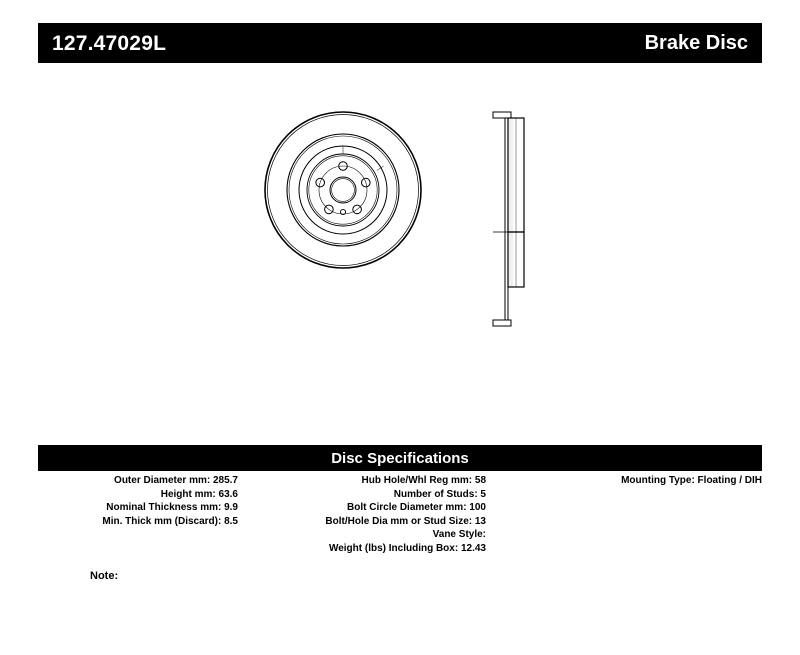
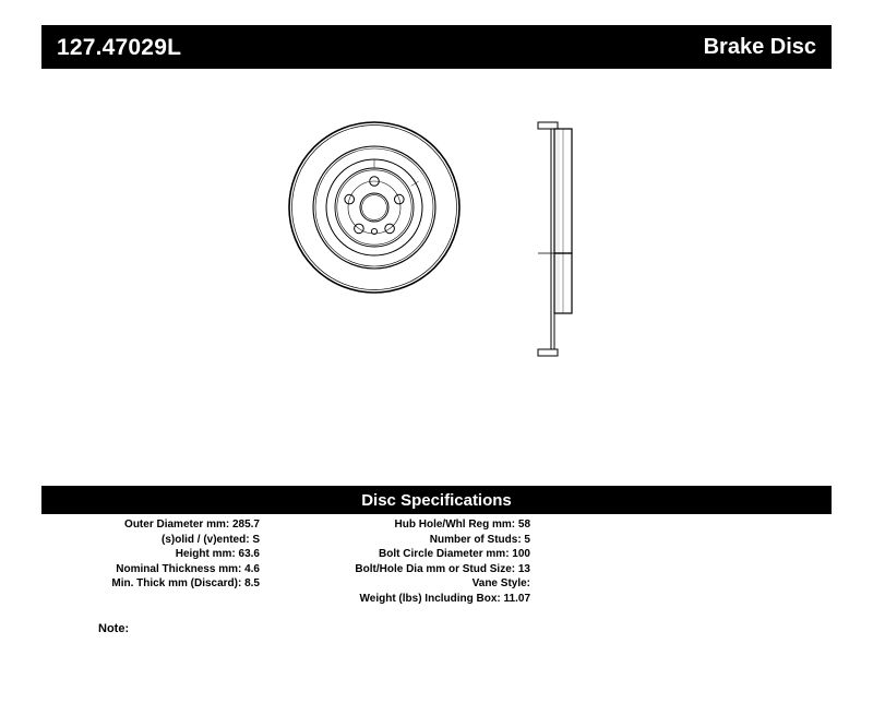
  127.47029L
  Brake Disc
  Disc Specifications
  Outer Diameter mm: 285.7
+ (s)olid / (v)ented: S
  Height mm: 63.6
- Nominal Thickness mm: 9.9
+ Nominal Thickness mm: 4.6
  Min. Thick mm (Discard): 8.5
  Hub Hole/Whl Reg mm: 58
  Number of Studs: 5
  Bolt Circle Diameter mm: 100
  Bolt/Hole Dia mm or Stud Size: 13
  Vane Style:
- Weight (lbs) Including Box: 12.43
+ Weight (lbs) Including Box: 11.07
- Mounting Type: Floating / DIH
  Note:
